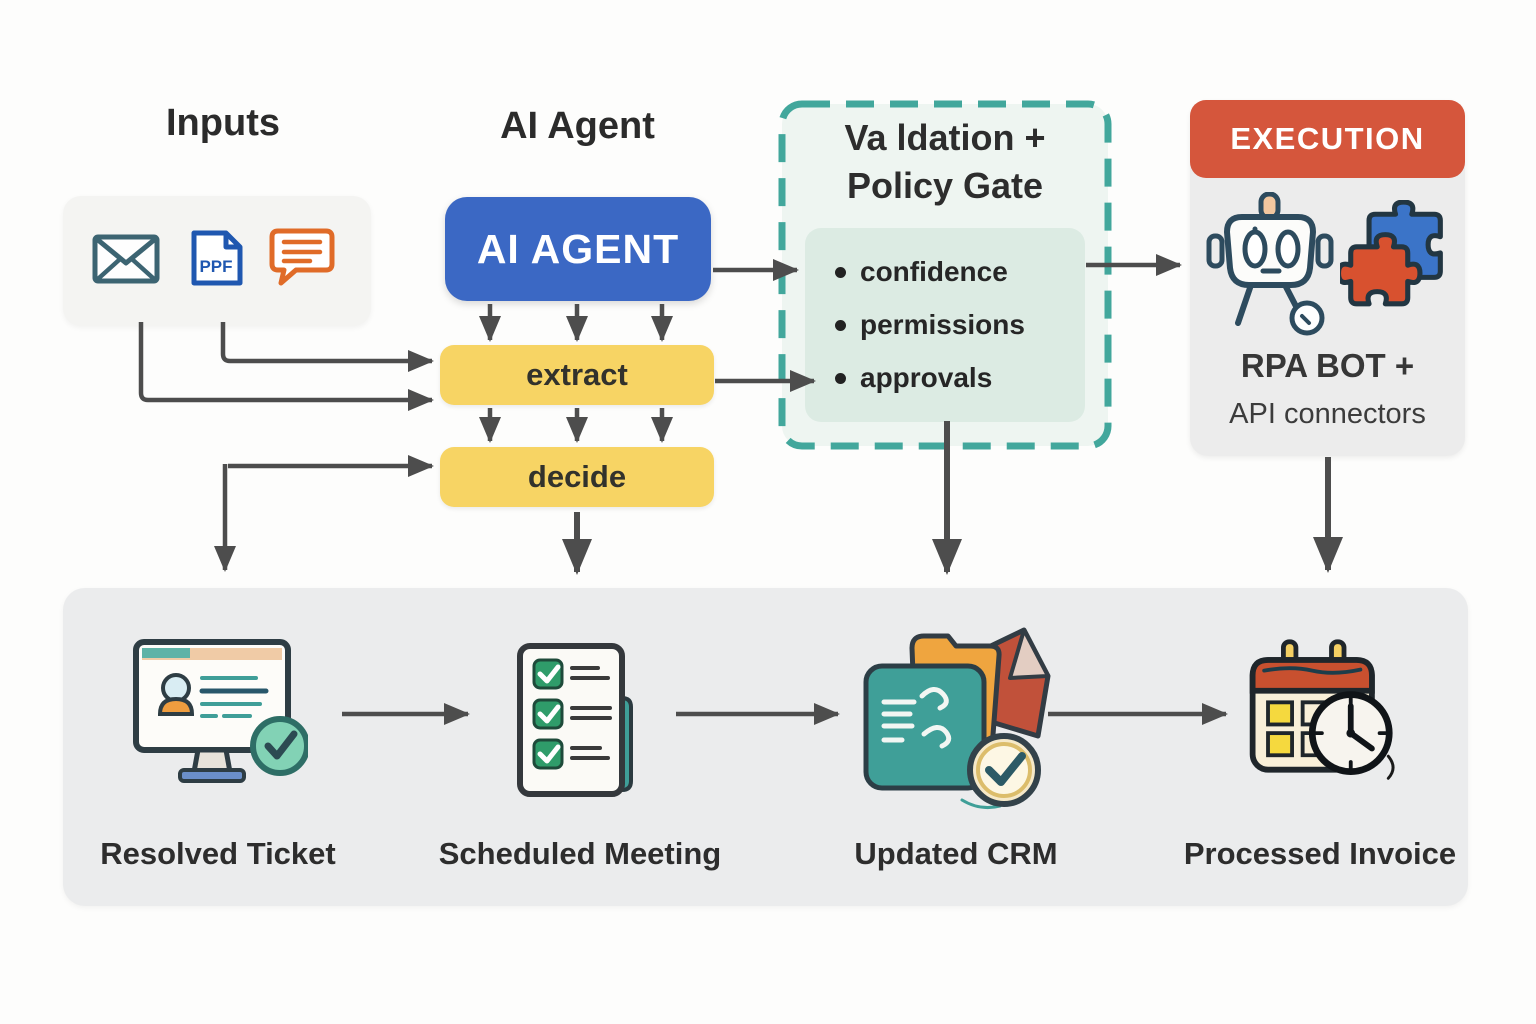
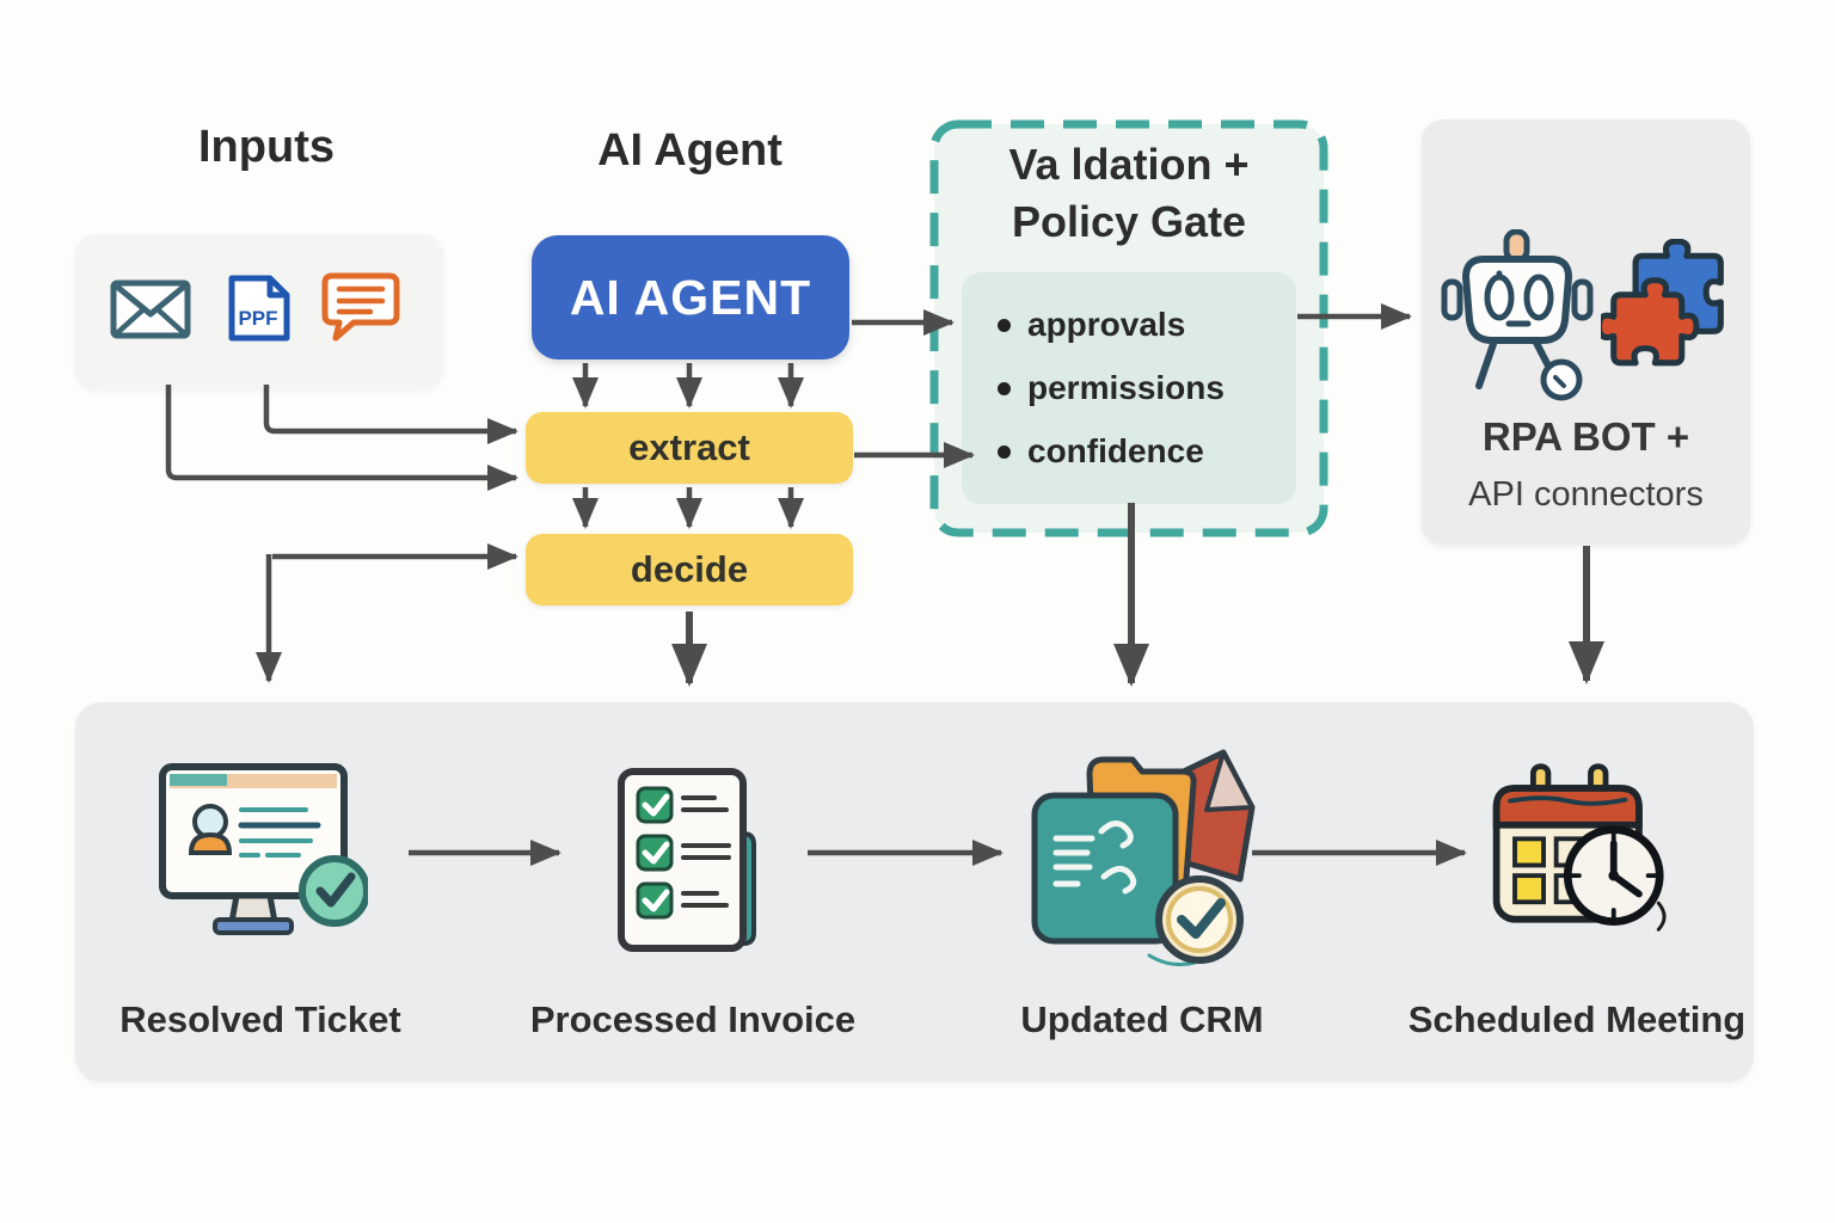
  Inputs
  AI Agent
  PPF
  AI AGENT
  extract
  decide
  Va ldation +
  Policy Gate
- confidence
+ approvals
  permissions
- approvals
+ confidence
- EXECUTION
  RPA BOT +
  API connectors
  Resolved Ticket
- Scheduled Meeting
+ Processed Invoice
  Updated CRM
- Processed Invoice
+ Scheduled Meeting
